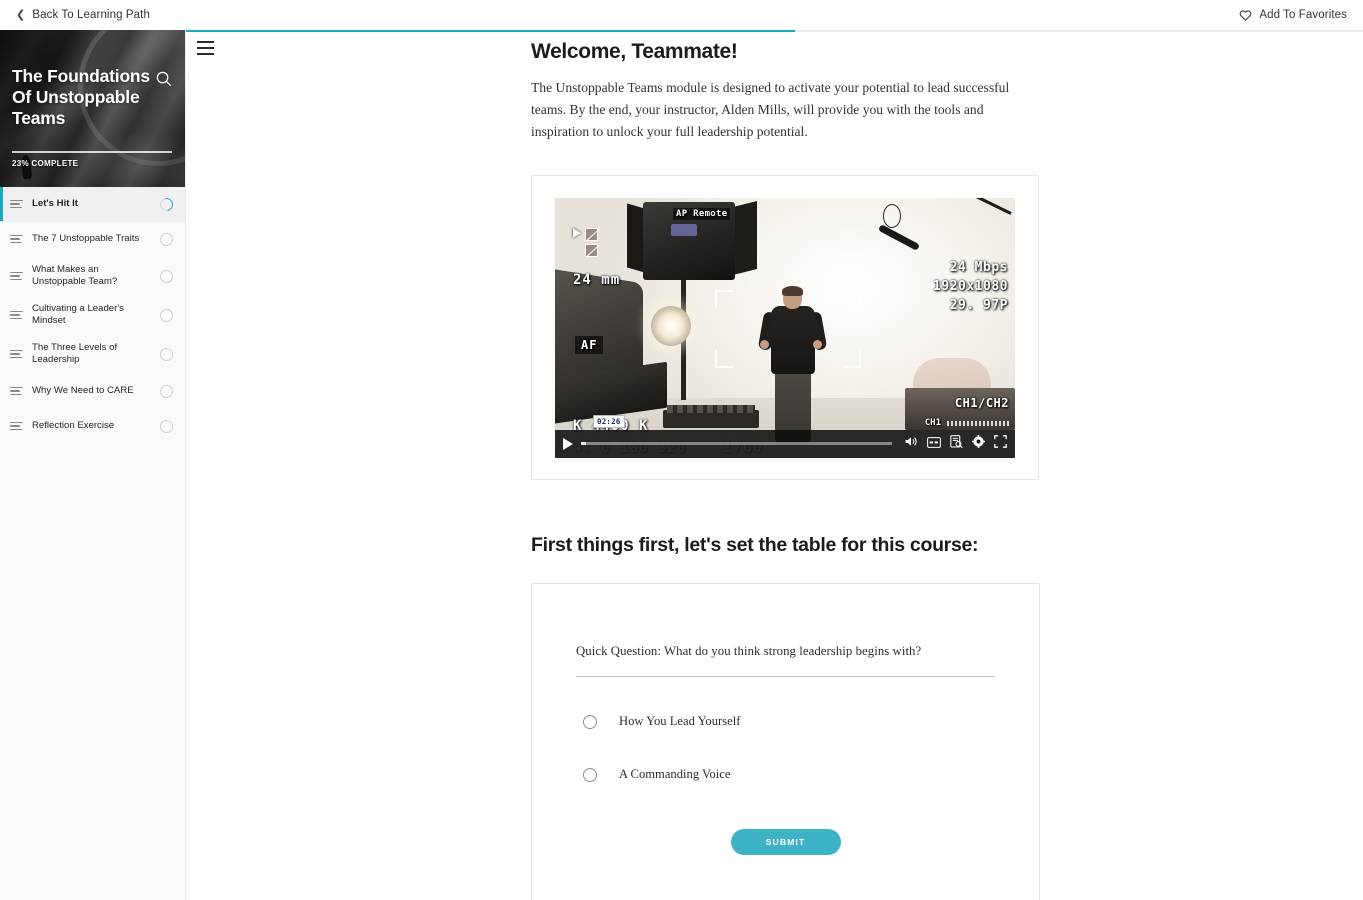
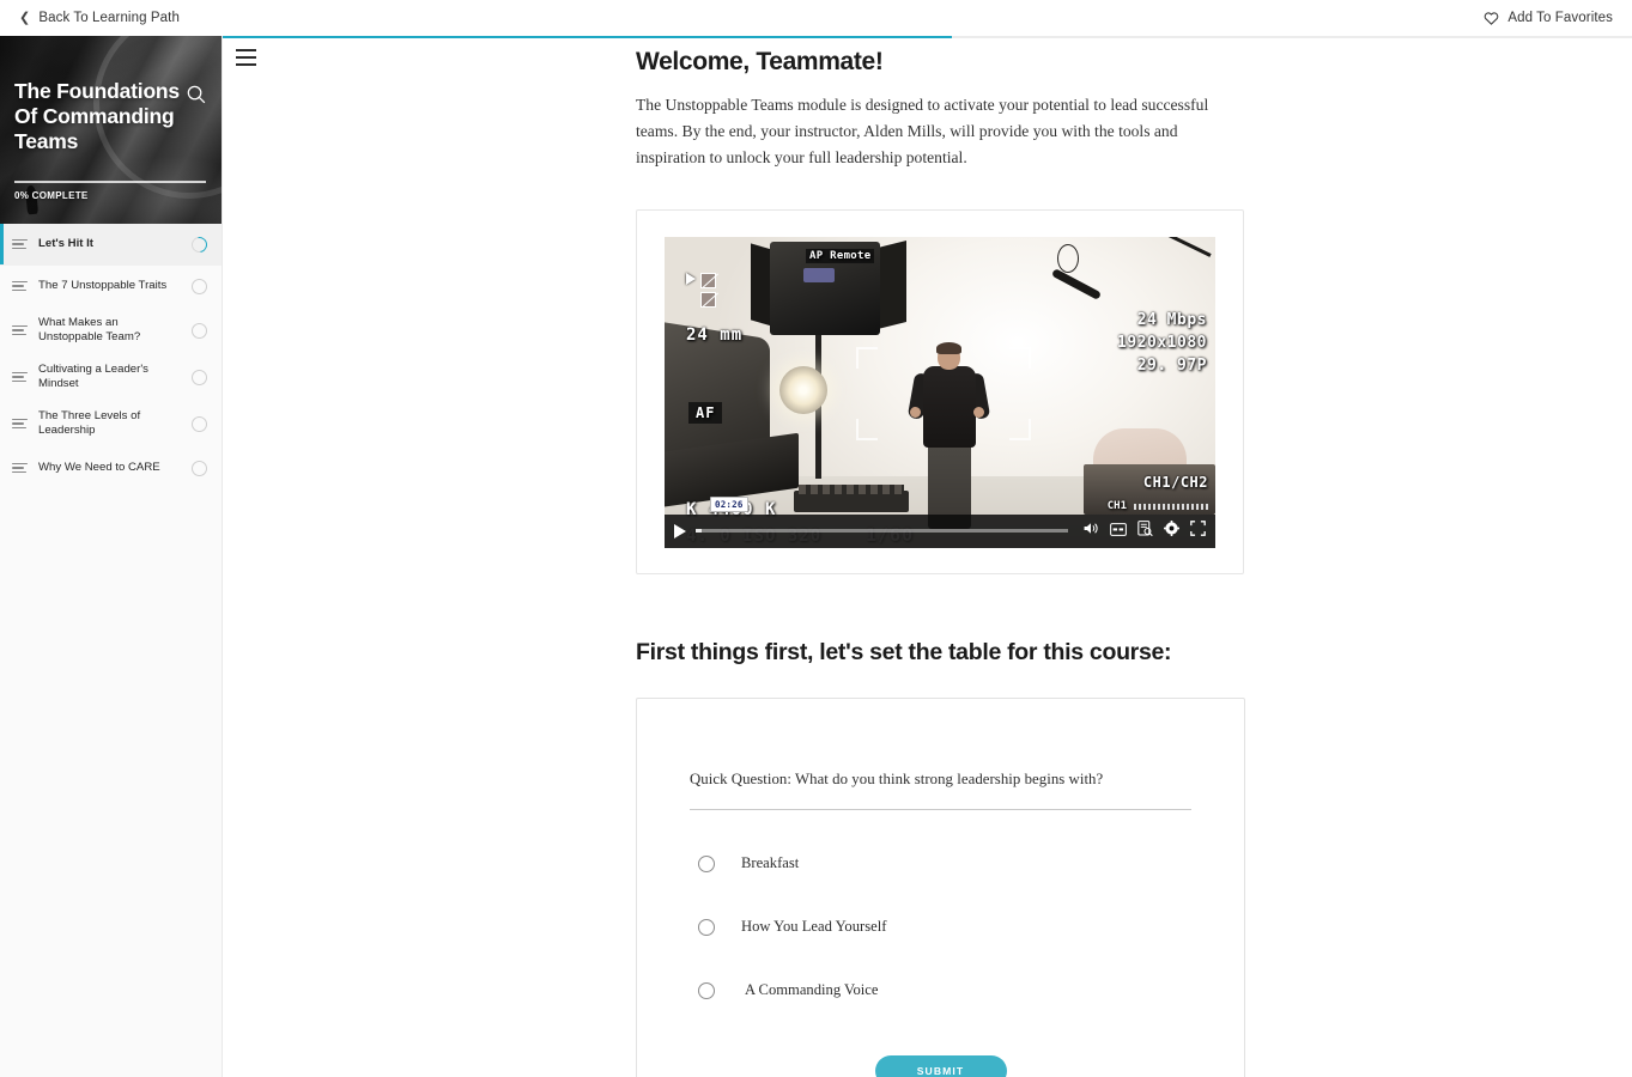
  ❮
  Back To Learning Path
  Add To Favorites
- The Foundations Of Unstoppable Teams
+ The Foundations Of Commanding Teams
- 23% COMPLETE
+ 0% COMPLETE
  Let's Hit It
  The 7 Unstoppable Traits
  What Makes an Unstoppable Team?
  Cultivating a Leader's Mindset
  The Three Levels of Leadership
  Why We Need to CARE
- Reflection Exercise
  Welcome, Teammate!
  The Unstoppable Teams module is designed to activate your potential to lead successful teams. By the end, your instructor, Alden Mills, will provide you with the tools and inspiration to unlock your full leadership potential.
  AP Remote
  24 mm
  AF
  24 Mbps
  1920x1080
  29. 97P
  4. 0 ISO 320
  1/60
  CH1/CH2
  CH1
  02:26
  First things first, let's set the table for this course:
  Quick Question: What do you think strong leadership begins with?
+ Breakfast
  How You Lead Yourself
  A Commanding Voice
  SUBMIT
